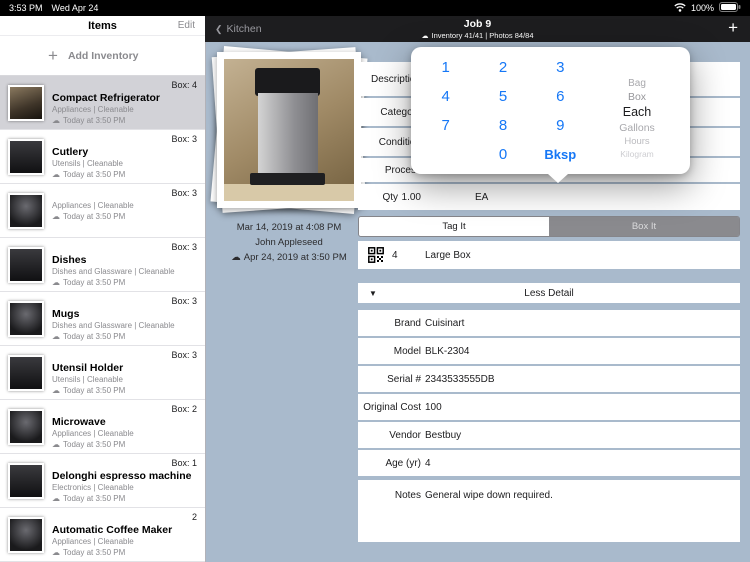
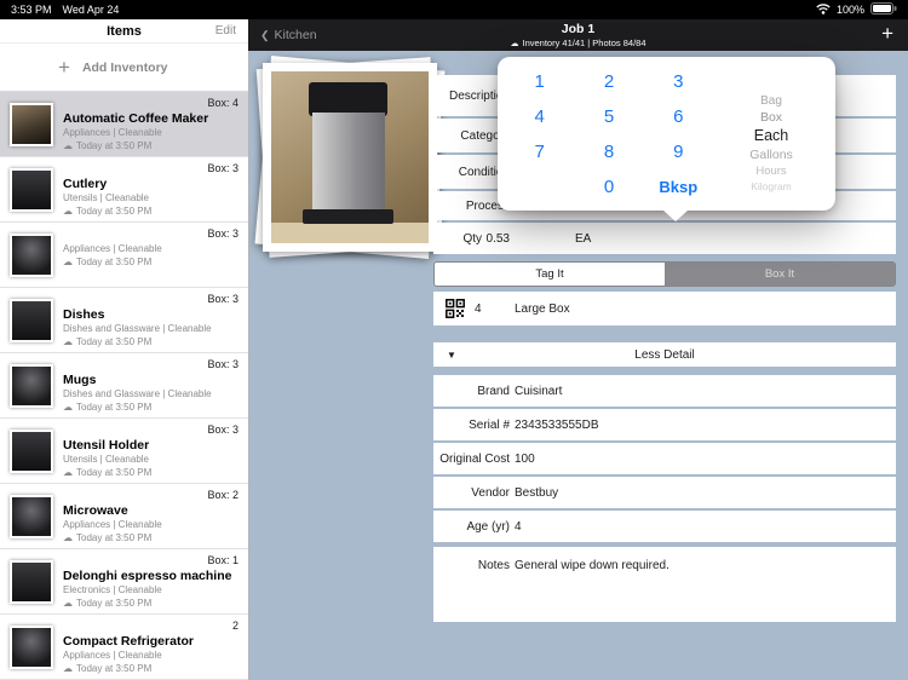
  3:53 PM Wed Apr 24
  100%
  Items
  Edit
  +
  Add Inventory
  Box: 4
- Compact Refrigerator
+ Automatic Coffee Maker
  Appliances | Cleanable
  ☁ Today at 3:50 PM
  Box: 3
  Cutlery
  Utensils | Cleanable
  ☁ Today at 3:50 PM
  Box: 3
  Appliances | Cleanable
  ☁ Today at 3:50 PM
  Box: 3
  Dishes
  Dishes and Glassware | Cleanable
  ☁ Today at 3:50 PM
  Box: 3
  Mugs
  Dishes and Glassware | Cleanable
  ☁ Today at 3:50 PM
  Box: 3
  Utensil Holder
  Utensils | Cleanable
  ☁ Today at 3:50 PM
  Box: 2
  Microwave
  Appliances | Cleanable
  ☁ Today at 3:50 PM
  Box: 1
  Delonghi espresso machine
  Electronics | Cleanable
  ☁ Today at 3:50 PM
  2
- Automatic Coffee Maker
+ Compact Refrigerator
  Appliances | Cleanable
  ☁ Today at 3:50 PM
  ❮ Kitchen
- Job 9
+ Job 1
  Inventory 41/41 | Photos 84/84
  +
- Mar 14, 2019 at 4:08 PM
- John Appleseed
- ☁ Apr 24, 2019 at 3:50 PM
  Descripti
  Catego
  Conditi
  Proce
  Qty
- 1.00
+ 0.53
  EA
  Tag It
  Box It
  4
  Large Box
  ▼
  Less Detail
  Brand
  Cuisinart
- Model
- BLK-2304
  Serial #
  2343533555DB
  Original Cost
  100
  Vendor
  Bestbuy
  Age (yr)
  4
  Notes
  General wipe down required.
  1
  2
  3
  4
  5
  6
  7
  8
  9
  0
  Bksp
  Bag
  Box
  Each
  Gallons
  Hours
  Kilogram
